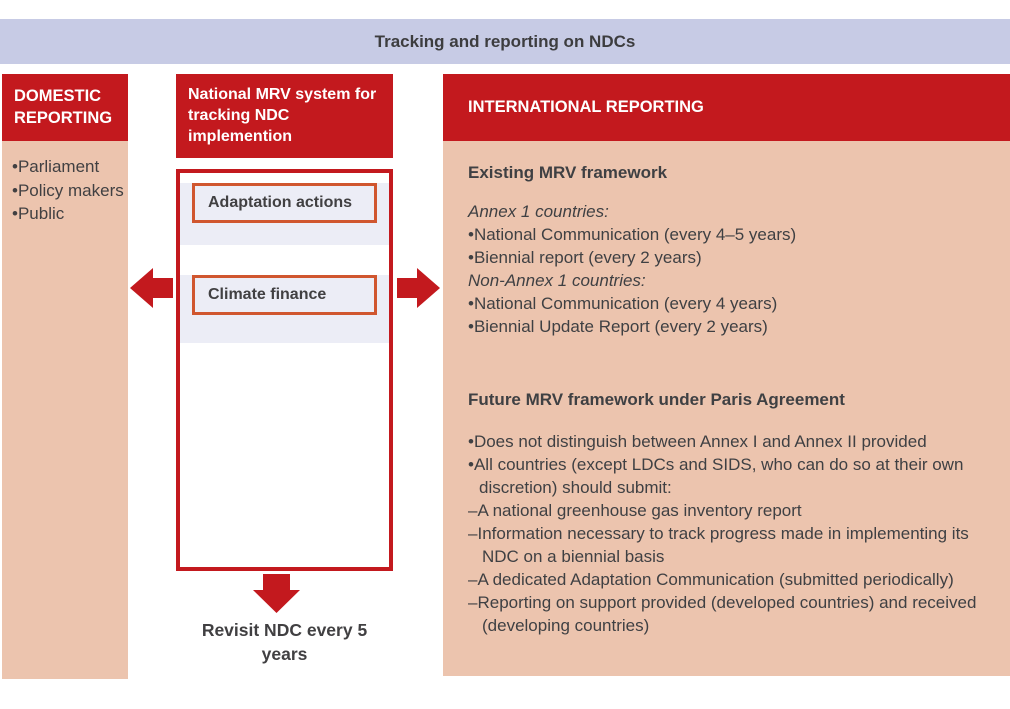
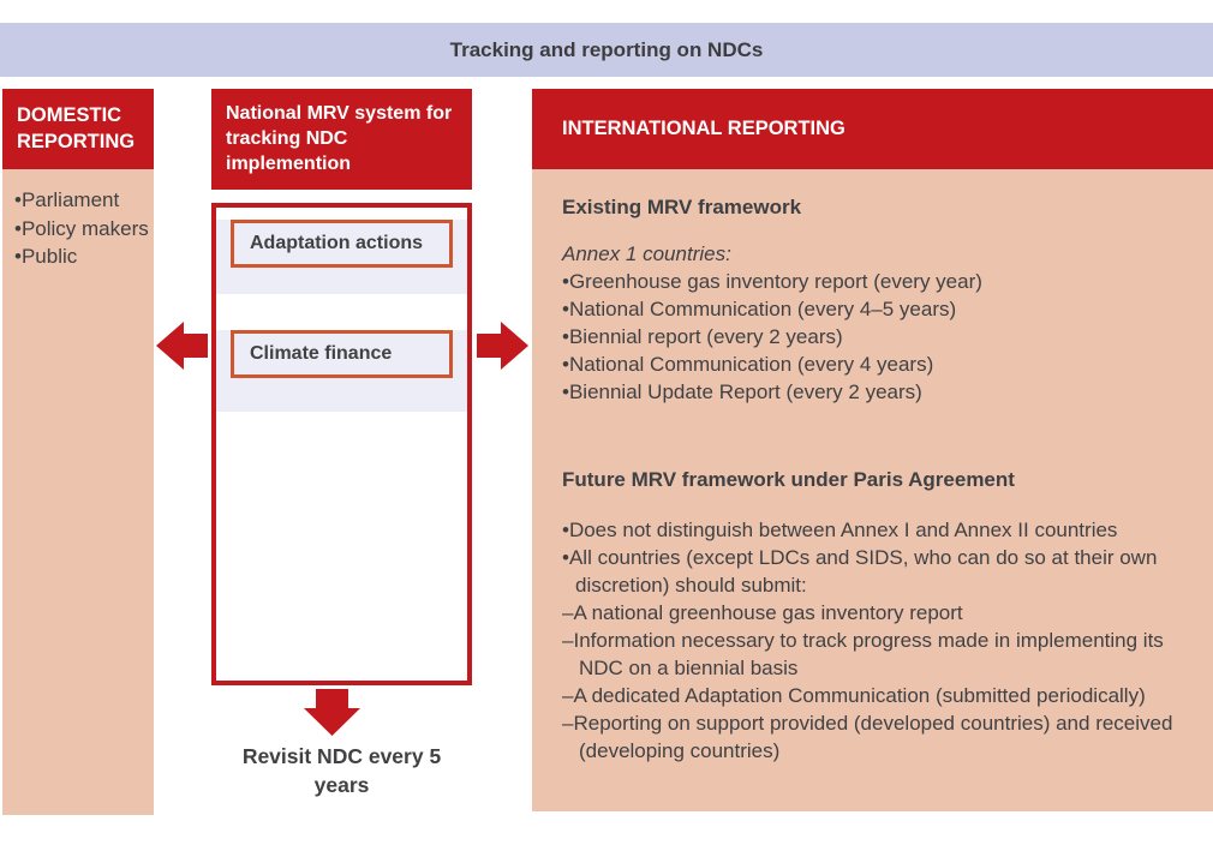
  Tracking and reporting on NDCs
  DOMESTIC REPORTING
  Parliament
  Policy makers
  Public
  National MRV system for tracking NDC implemention
  Adaptation actions
  Climate finance
  Revisit NDC every 5 years
  INTERNATIONAL REPORTING
  Existing MRV framework
  Annex 1 countries:
+ Greenhouse gas inventory report (every year)
  National Communication (every 4–5 years)
  Biennial report (every 2 years)
- Non-Annex 1 countries:
  National Communication (every 4 years)
  Biennial Update Report (every 2 years)
  Future MRV framework under Paris Agreement
- Does not distinguish between Annex I and Annex II provided
+ Does not distinguish between Annex I and Annex II countries
  All countries (except LDCs and SIDS, who can do so at their own discretion) should submit:
  A national greenhouse gas inventory report
  Information necessary to track progress made in implementing its NDC on a biennial basis
  A dedicated Adaptation Communication (submitted periodically)
  Reporting on support provided (developed countries) and received (developing countries)
